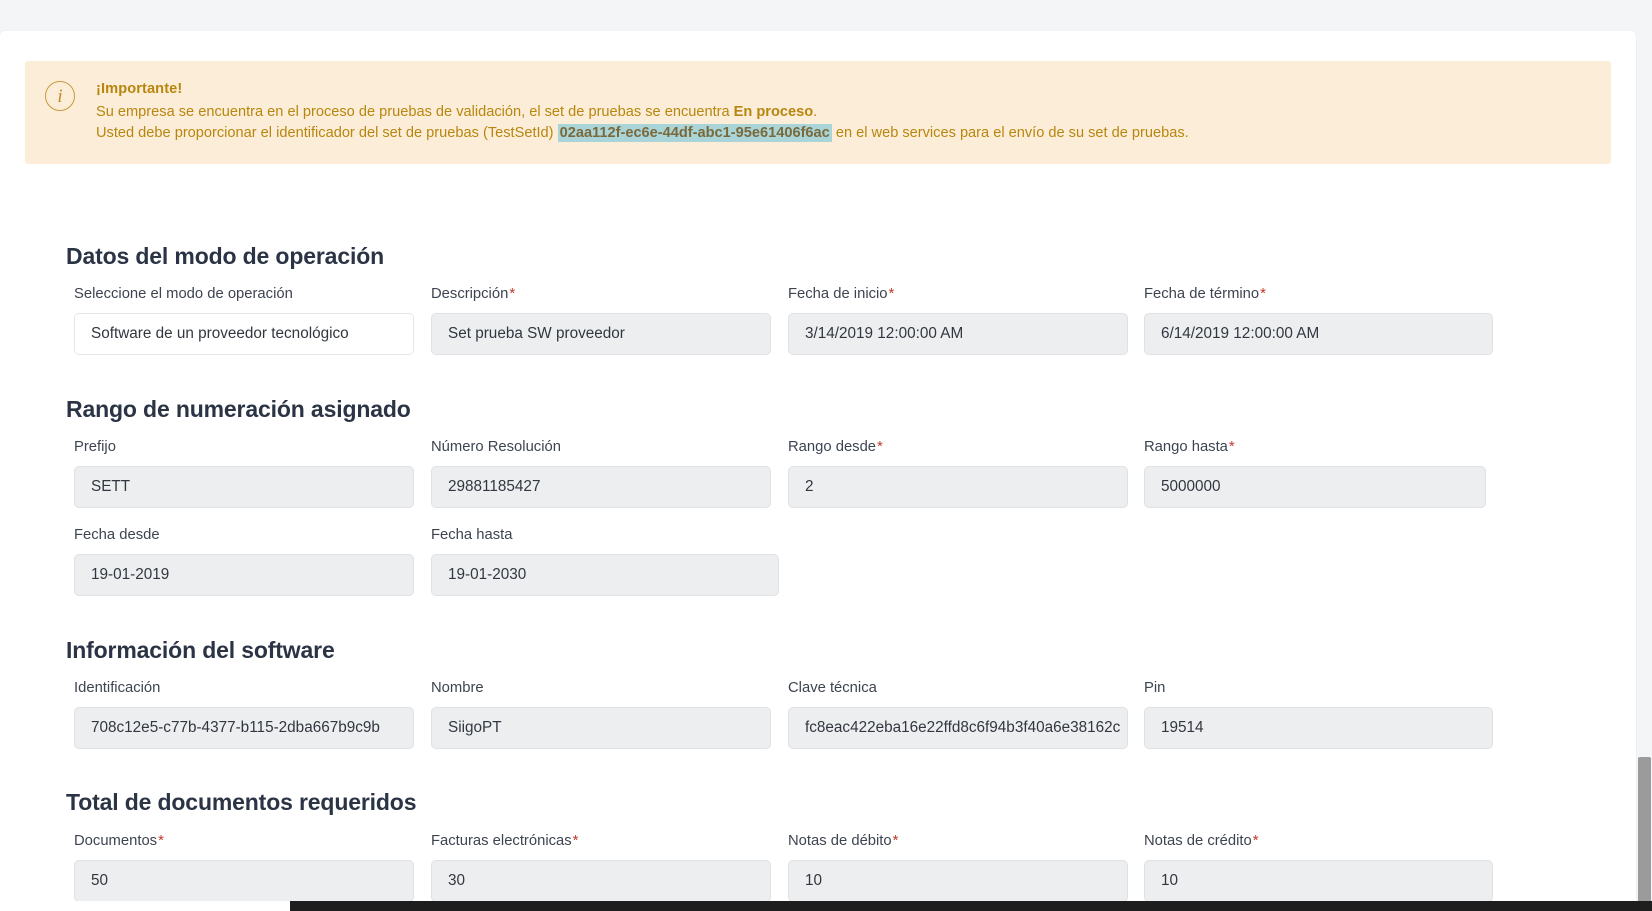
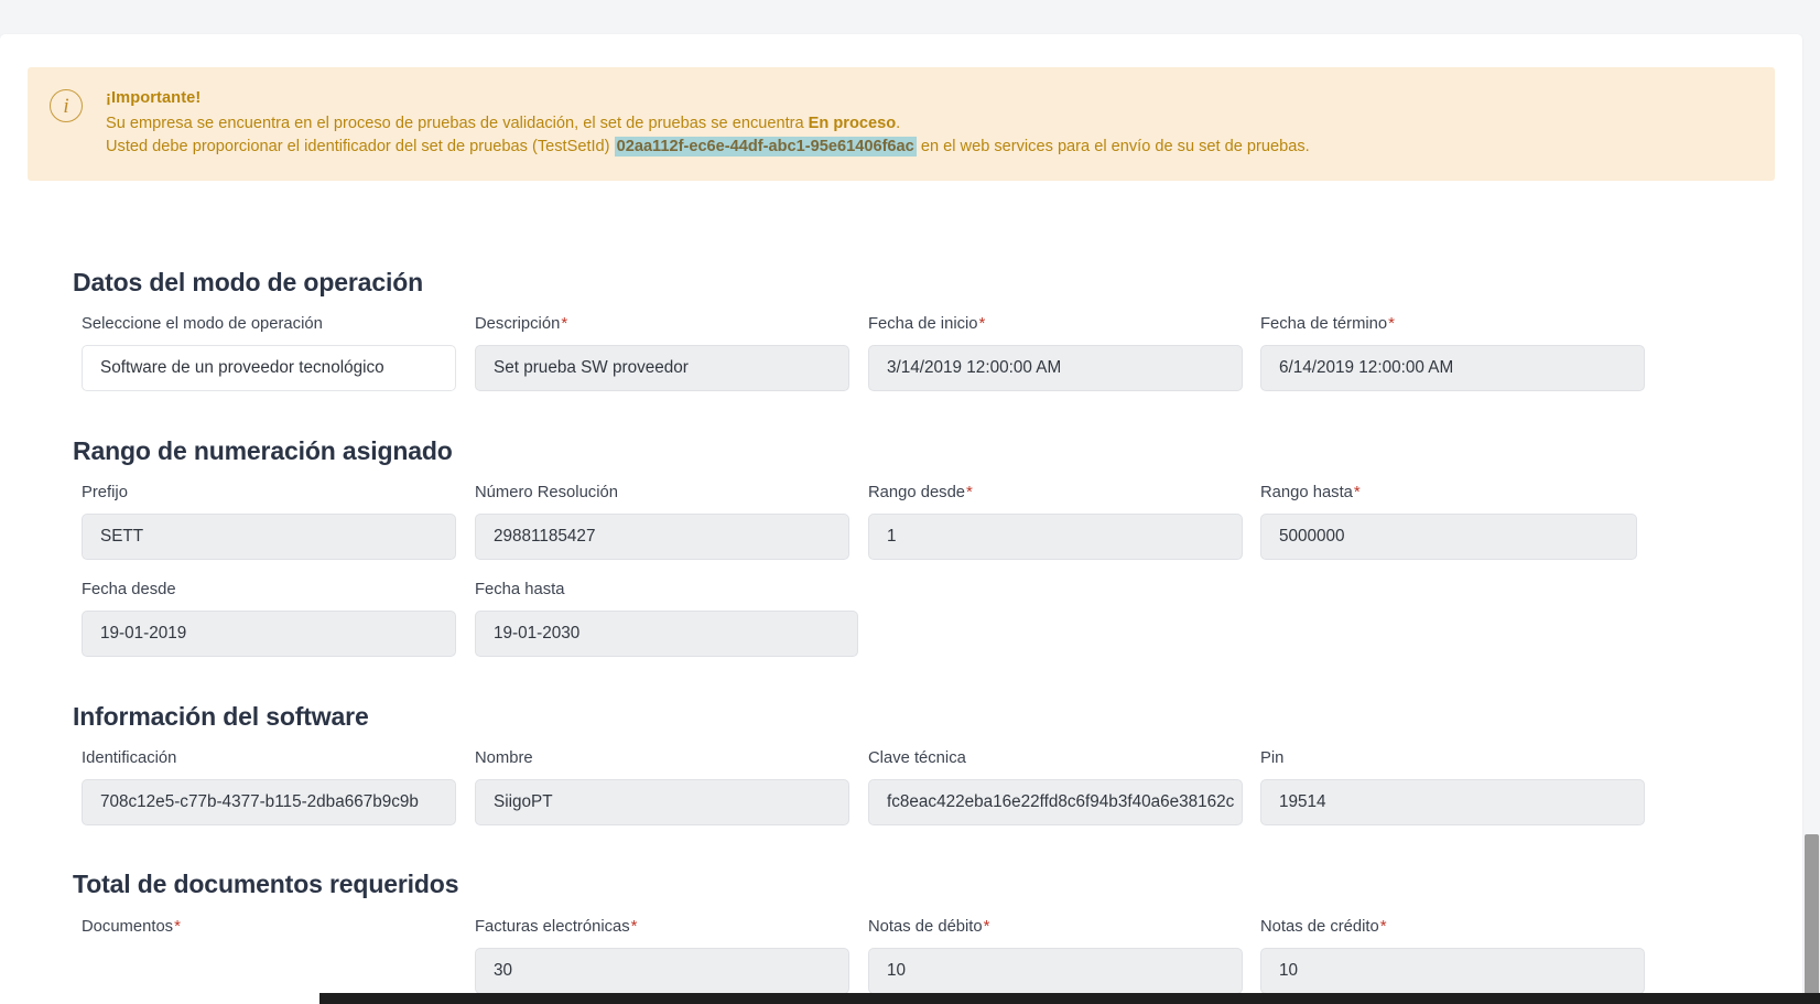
  i
  ¡Importante!
  Su empresa se encuentra en el proceso de pruebas de validación, el set de pruebas se encuentra En proceso.
  Usted debe proporcionar el identificador del set de pruebas (TestSetId) 02aa112f-ec6e-44df-abc1-95e61406f6ac en el web services para el envío de su set de pruebas.
  Datos del modo de operación
  Seleccione el modo de operación
  Software de un proveedor tecnológico
  Descripción*
  Set prueba SW proveedor
  Fecha de inicio*
  3/14/2019 12:00:00 AM
  Fecha de término*
  6/14/2019 12:00:00 AM
  Rango de numeración asignado
  Prefijo
  SETT
  Número Resolución
  29881185427
  Rango desde*
- 2
+ 1
  Rango hasta*
  5000000
  Fecha desde
  19-01-2019
  Fecha hasta
  19-01-2030
  Información del software
  Identificación
  708c12e5-c77b-4377-b115-2dba667b9c9b
  Nombre
  SiigoPT
  Clave técnica
  fc8eac422eba16e22ffd8c6f94b3f40a6e38162c
  Pin
  19514
  Total de documentos requeridos
  Documentos*
- 50
  Facturas electrónicas*
  30
  Notas de débito*
  10
  Notas de crédito*
  10
